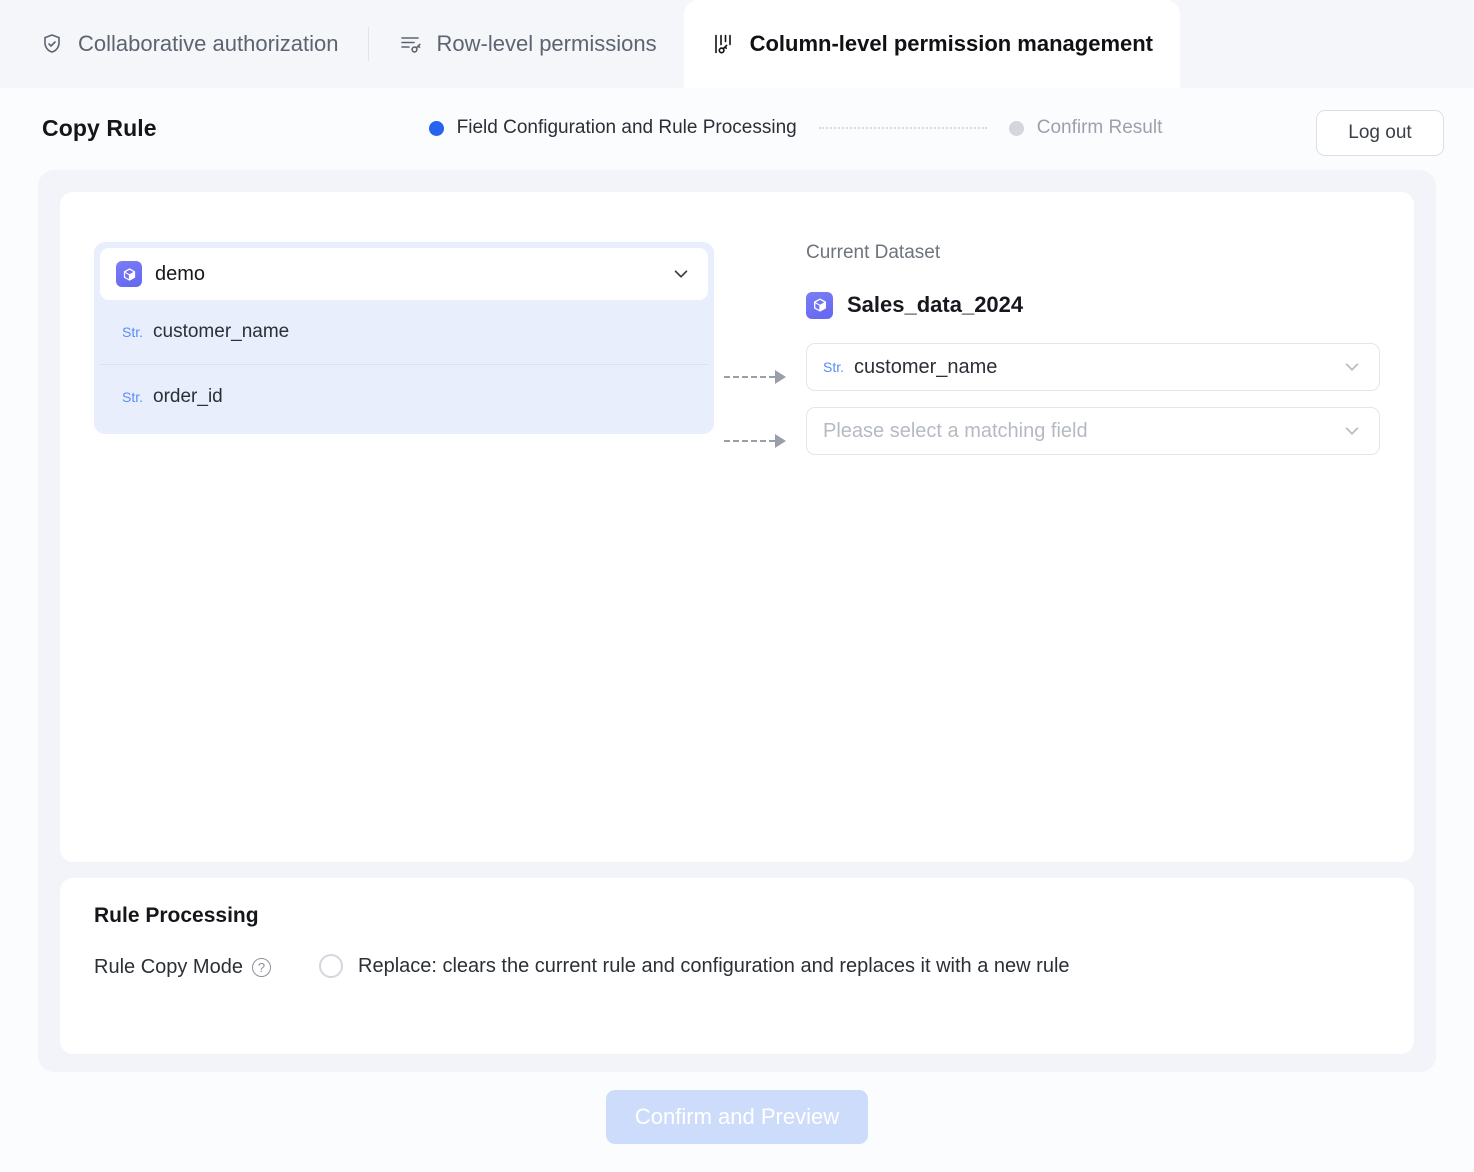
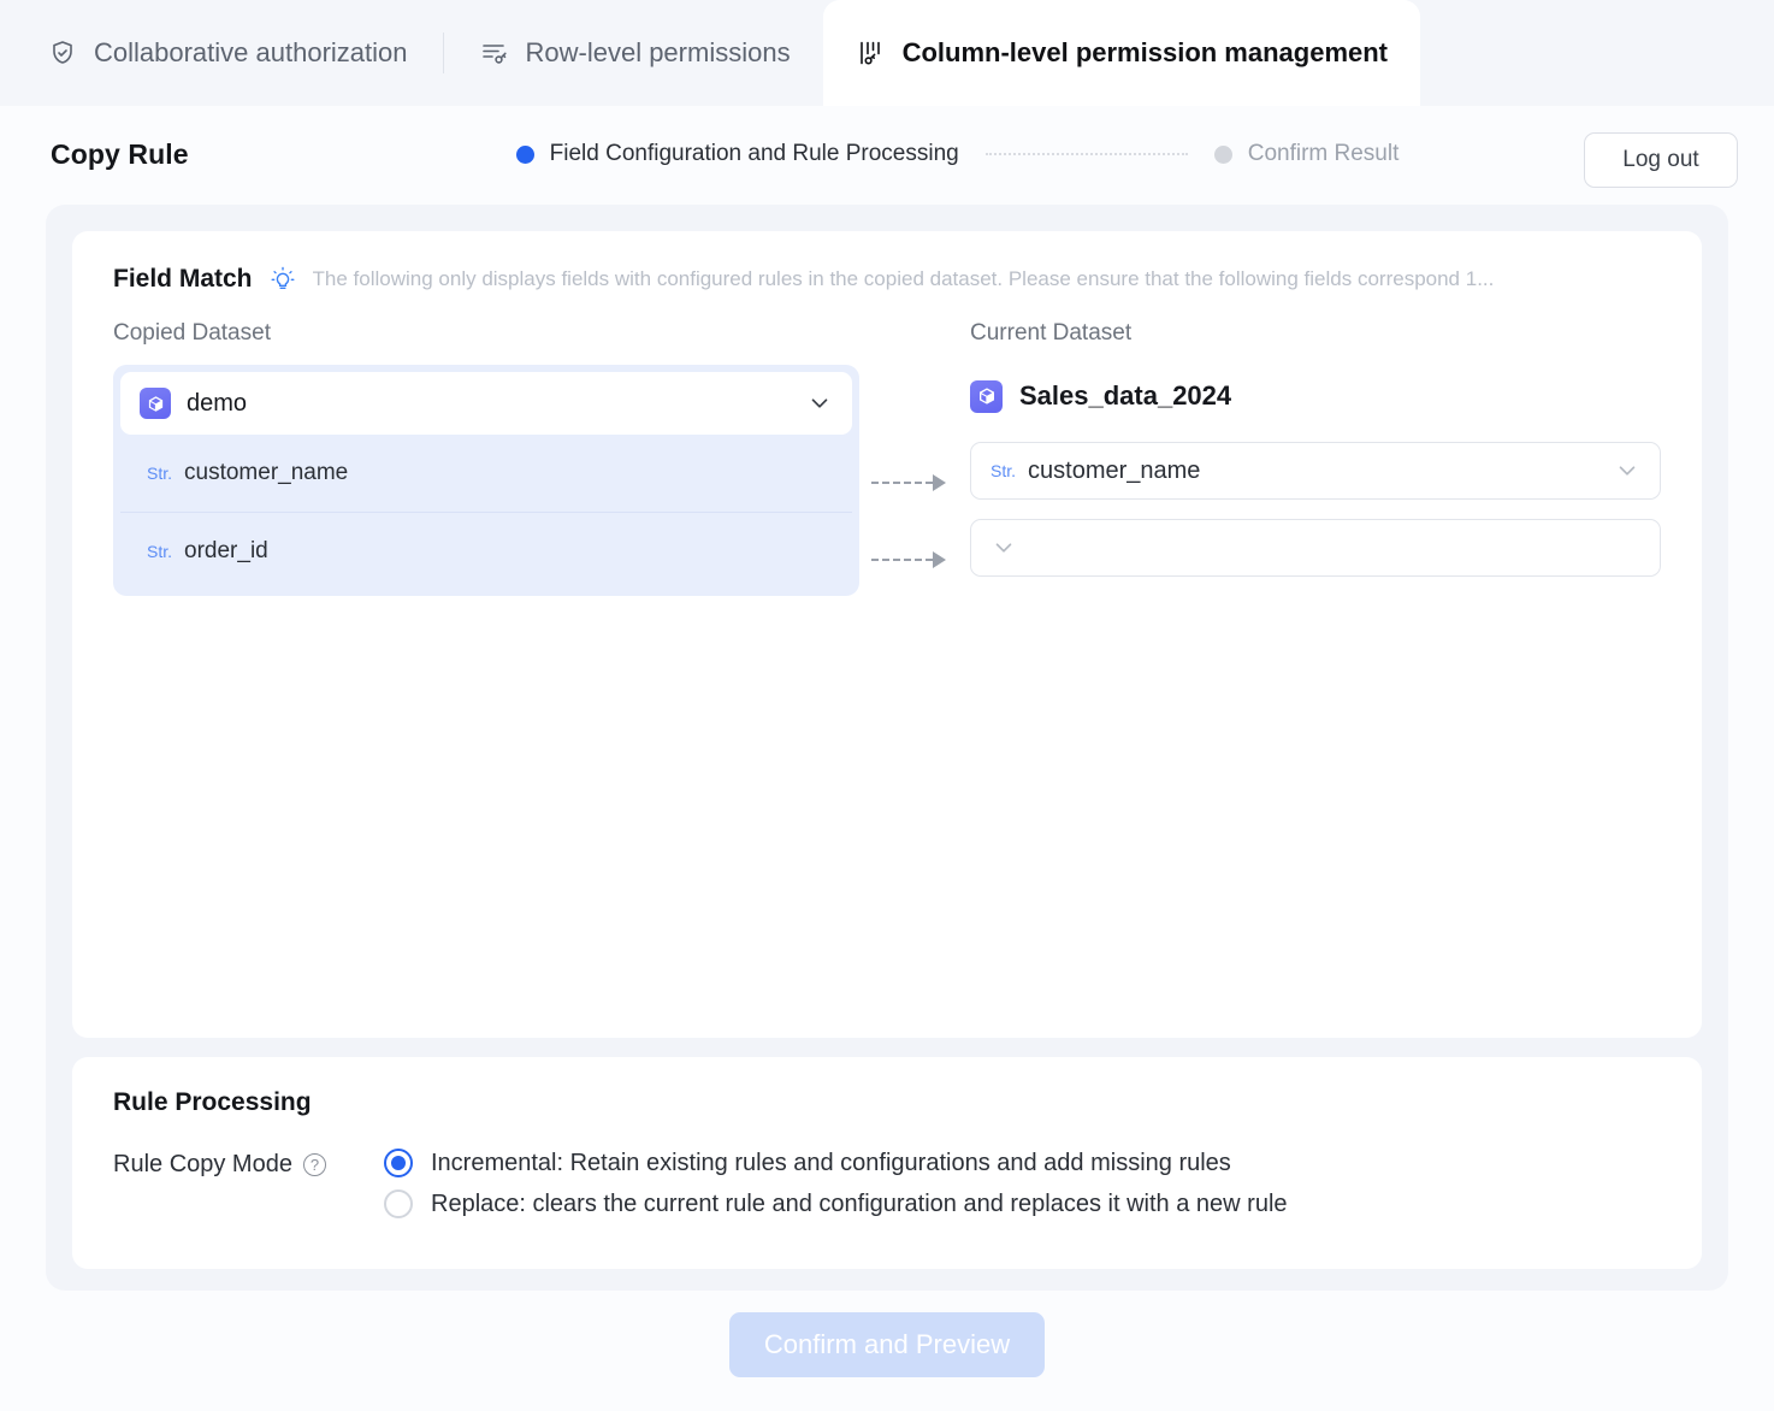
  Collaborative authorization
  Row-level permissions
  Column-level permission management
  Copy Rule
  Field Configuration and Rule Processing
  Confirm Result
  Log out
+ Field Match
+ The following only displays fields with configured rules in the copied dataset. Please ensure that the following fields correspond 1...
+ Copied Dataset
  demo
  Str.
  customer_name
  Str.
  order_id
  Current Dataset
  Sales_data_2024
  Str.
  customer_name
- Please select a matching field
  Rule Processing
  Rule Copy Mode
  ?
+ Incremental: Retain existing rules and configurations and add missing rules
  Replace: clears the current rule and configuration and replaces it with a new rule
  Confirm and Preview
